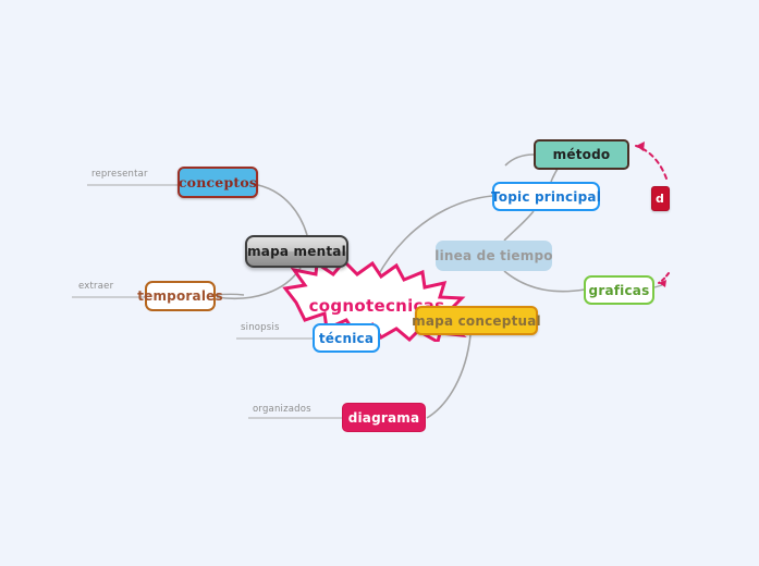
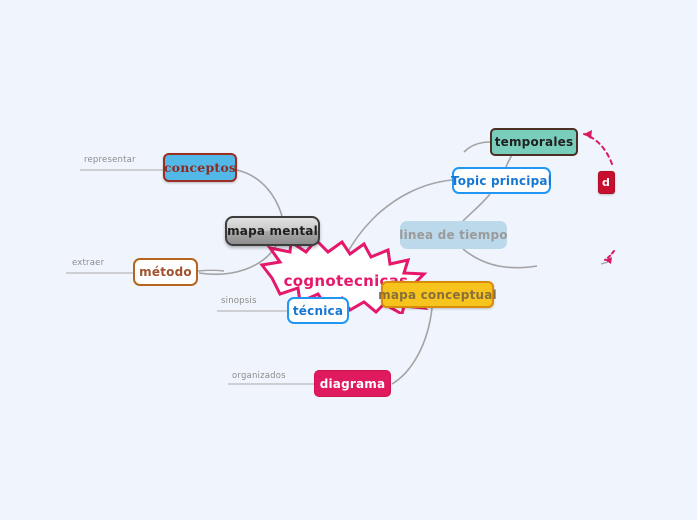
  representar
  extraer
  sinopsis
  organizados
  cognotecni
  conceptos
  mapa mental
- temporales
+ método
  técnica
  diagrama
  mapa conceptual
  linea de tiempo
  Topic principal
- método
+ temporales
- graficas
  d
